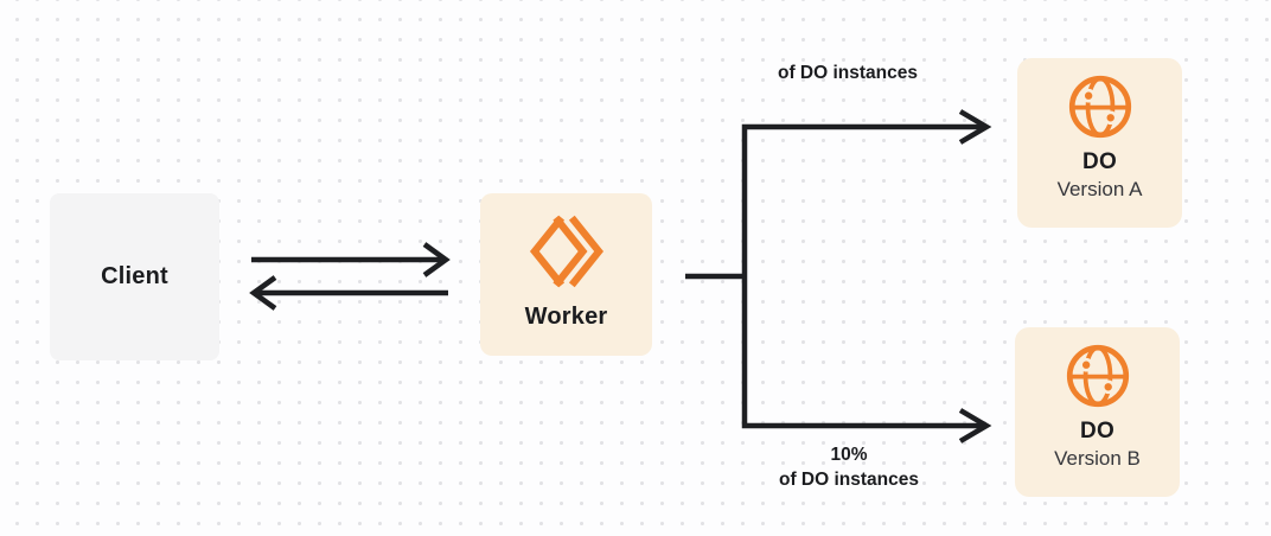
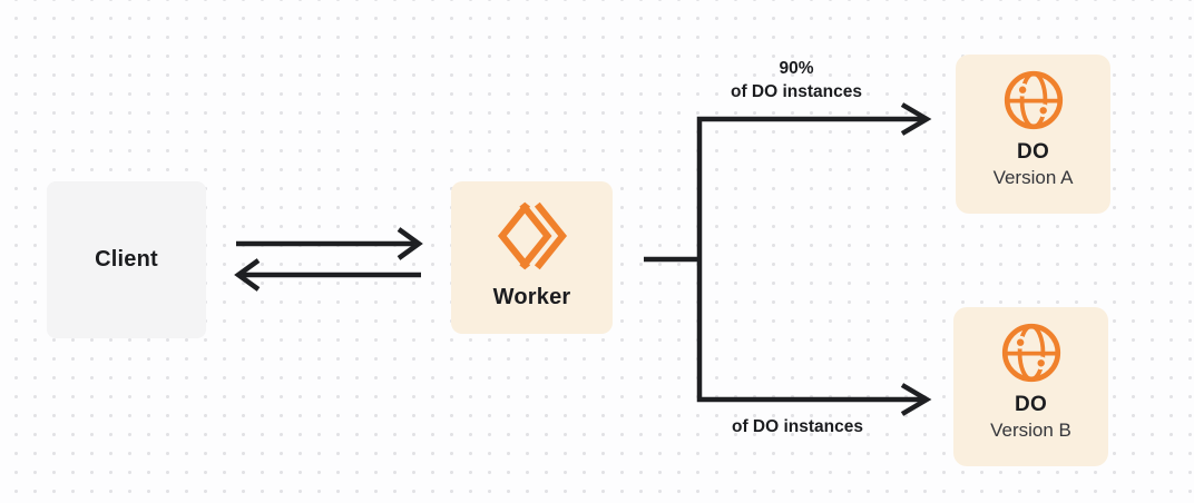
  Client
  Worker
+ 90%
  of DO instances
- 10%
  of DO instances
  DO
  Version A
  DO
  Version B
